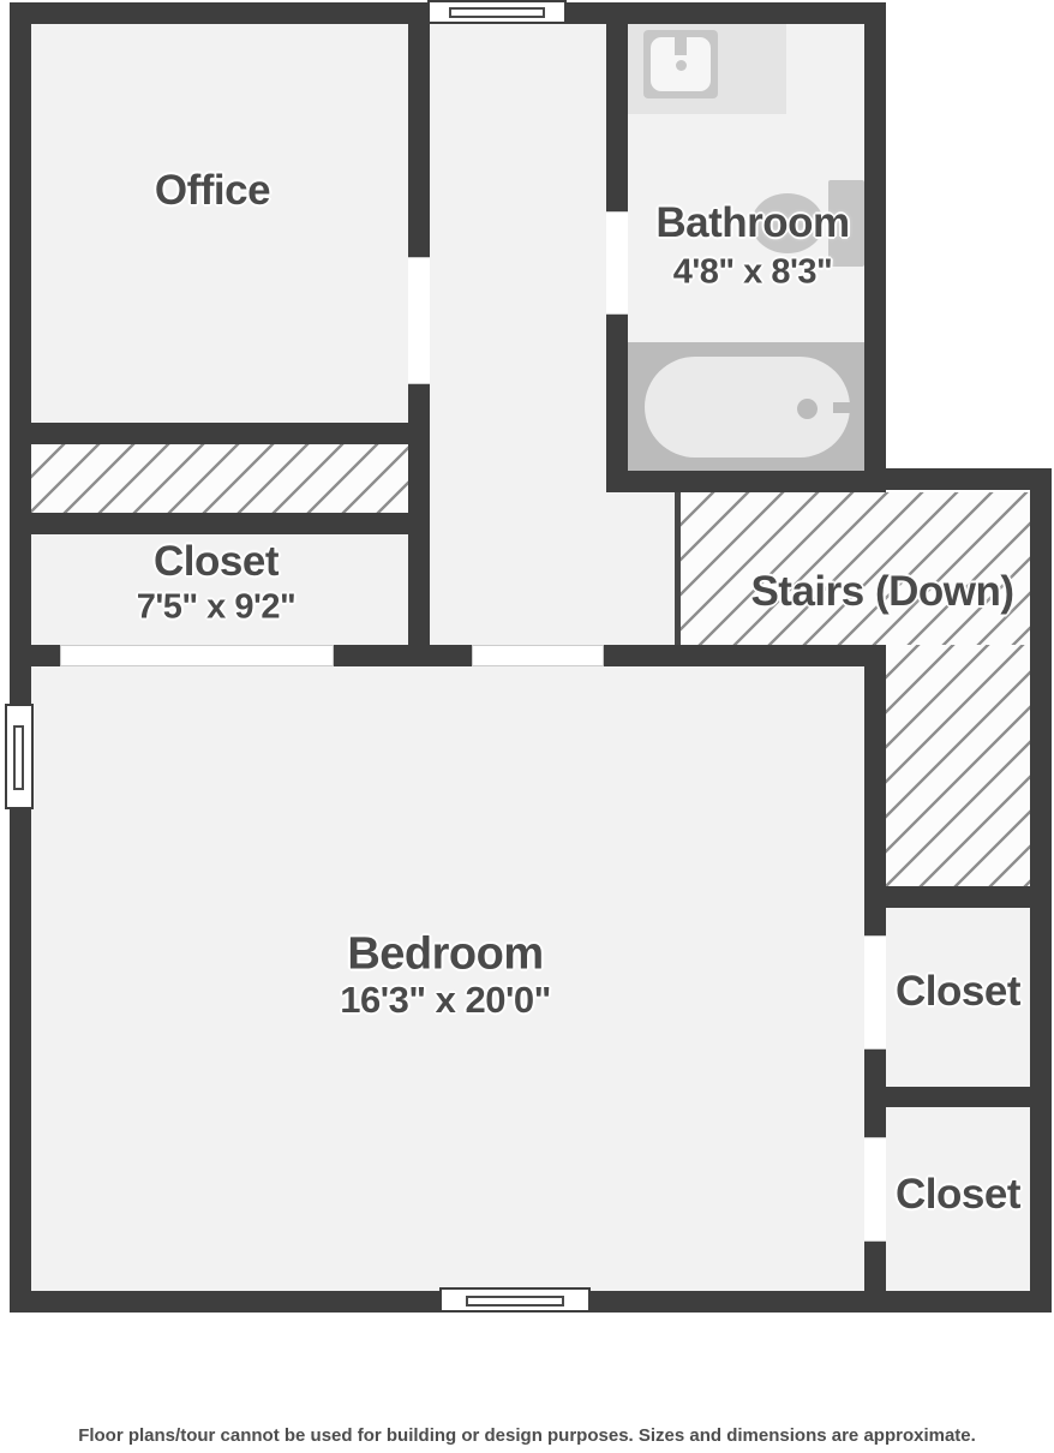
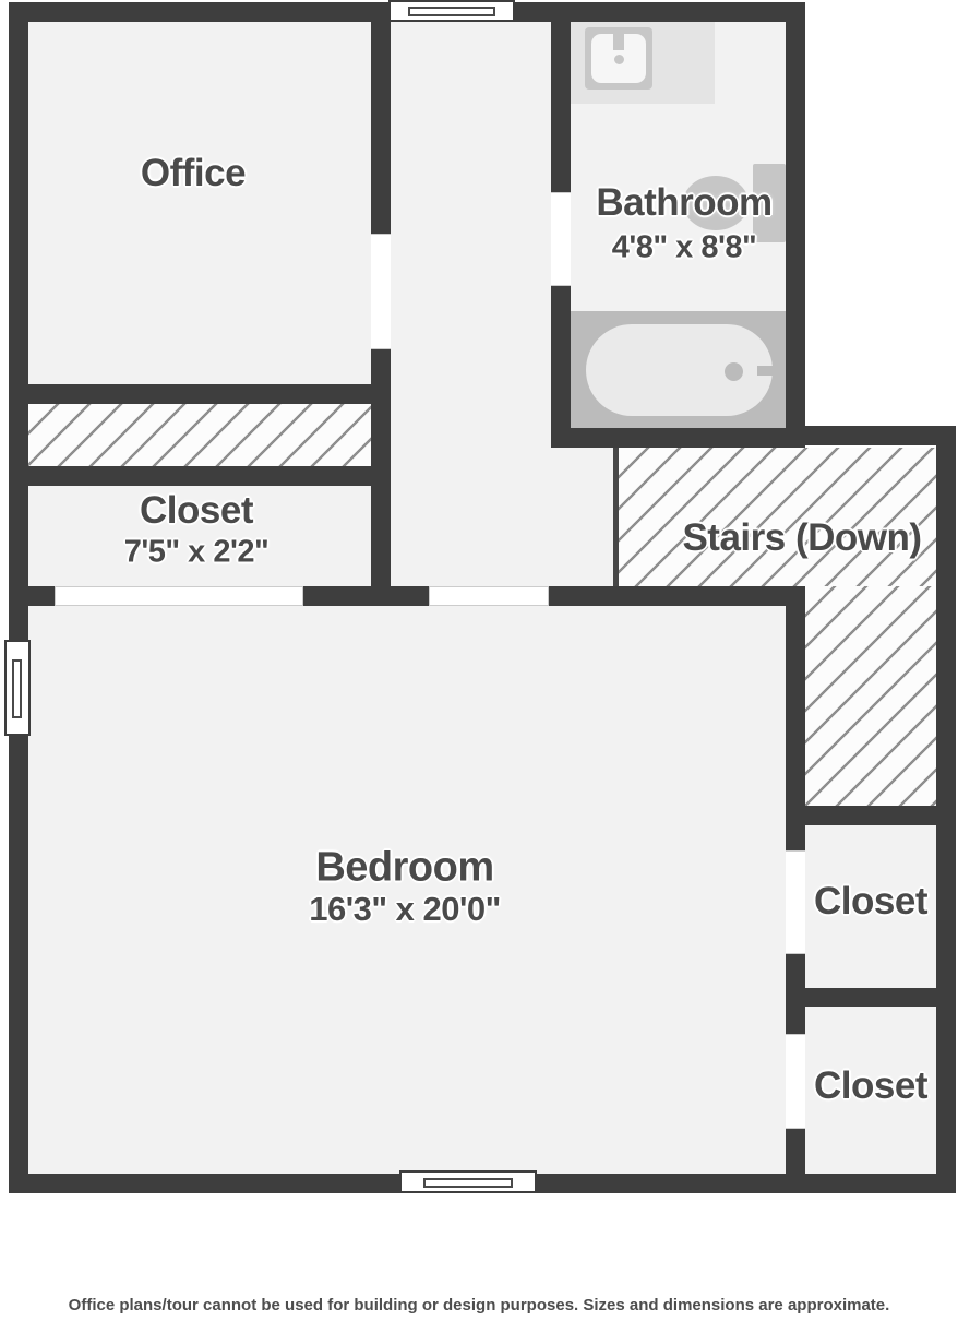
  Office
  Bathroom
- 4'8" x 8'3"
+ 4'8" x 8'8"
  Closet
- 7'5" x 9'2"
+ 7'5" x 2'2"
  Stairs (Down)
  Bedroom
  16'3" x 20'0"
  Closet
  Closet
- Floor plans/tour cannot be used for building or design purposes. Sizes and dimensions are approximate.
+ Office plans/tour cannot be used for building or design purposes. Sizes and dimensions are approximate.
